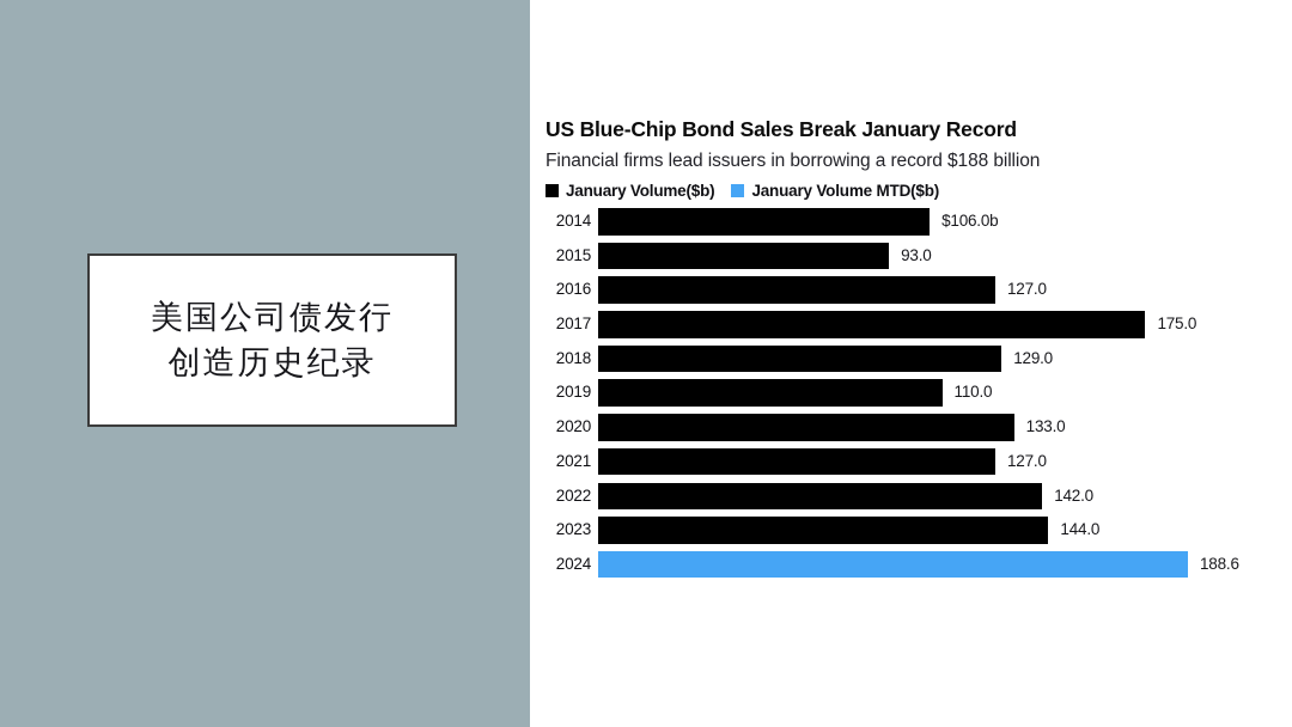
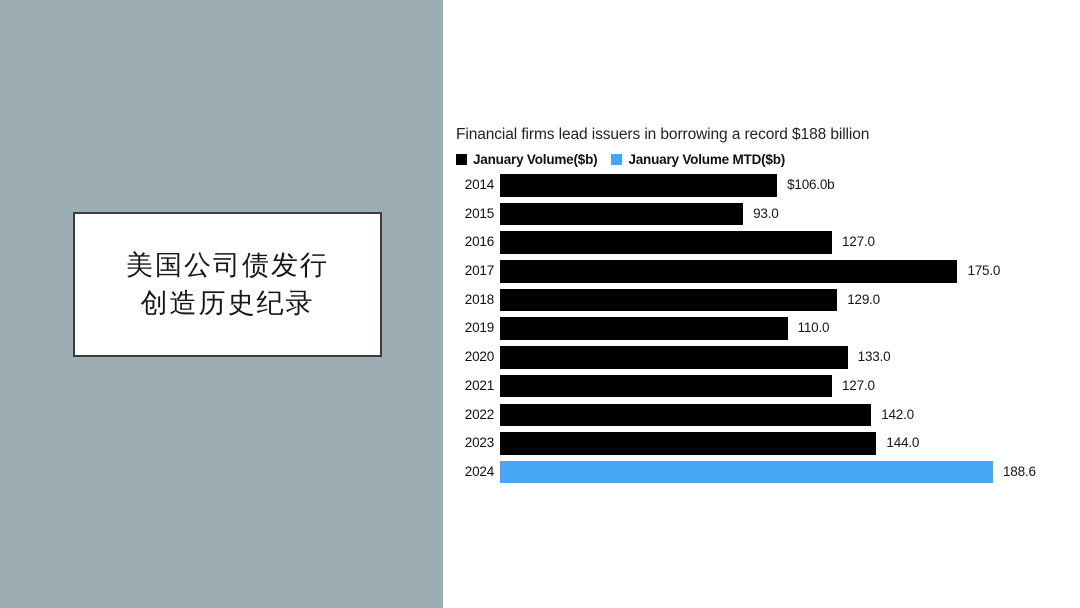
  美国公司债发行
  创造历史纪录
- US Blue-Chip Bond Sales Break January Record
  Financial firms lead issuers in borrowing a record $188 billion
  January Volume($b)
  January Volume MTD($b)
  2014
  $106.0b
  2015
  93.0
  2016
  127.0
  2017
  175.0
  2018
  129.0
  2019
  110.0
  2020
  133.0
  2021
  127.0
  2022
  142.0
  2023
  144.0
  2024
  188.6
